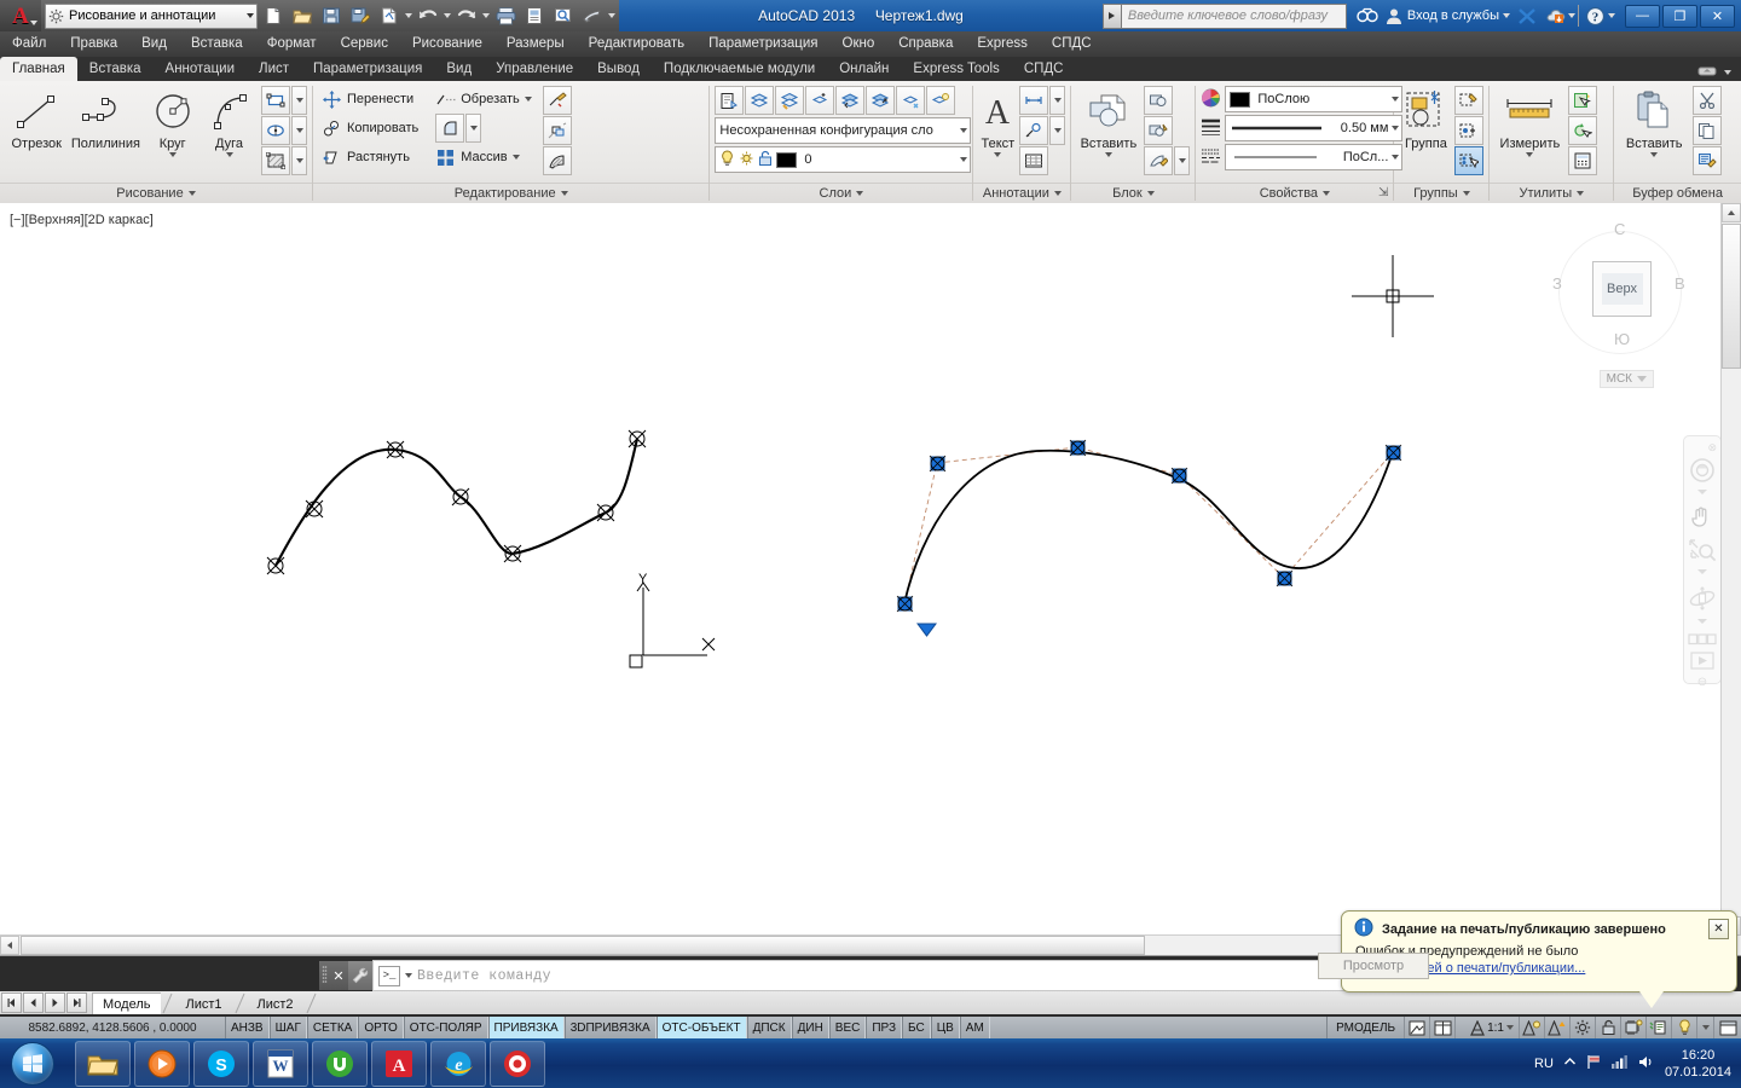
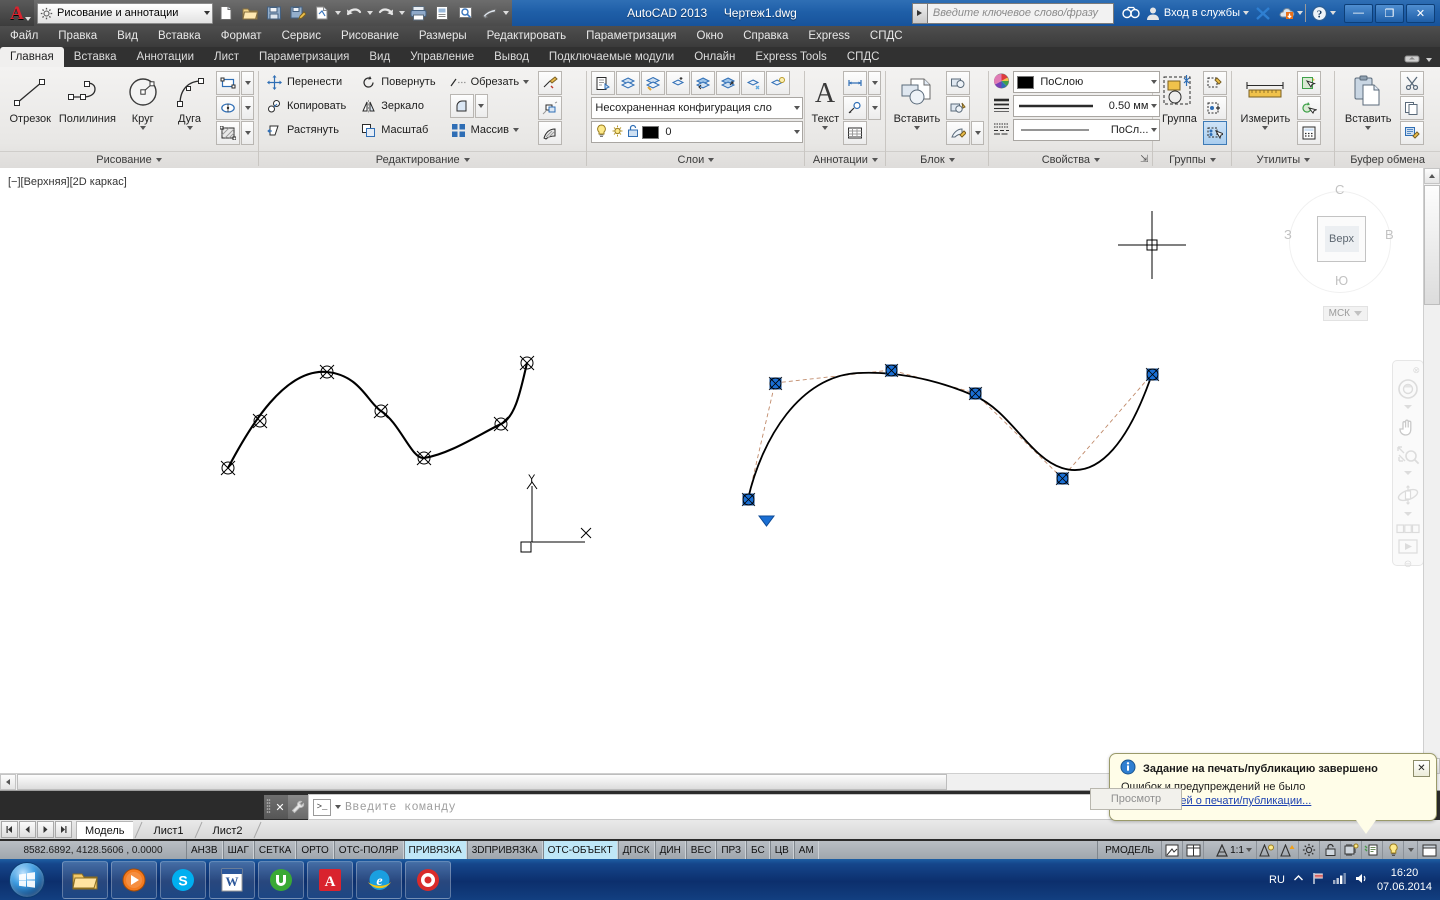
  A
  Рисование и аннотации
  AutoCAD 2013 Чертеж1.dwg
  Введите ключевое слово/фразу
  Вход в службы
  ?
  —
  ❐
  ✕
  Файл
  Правка
  Вид
  Вставка
  Формат
  Сервис
  Рисование
  Размеры
  Редактировать
  Параметризация
  Окно
  Справка
  Express
  СПДС
  Главная
  Вставка
  Аннотации
  Лист
  Параметризация
  Вид
  Управление
  Вывод
  Подключаемые модули
  Онлайн
  Express Tools
  СПДС
  Отрезок
  Полилиния
  Круг
  Дуга
  Рисование
  Перенести
  Копировать
  Растянуть
+ Повернуть
+ Зеркало
+ Масштаб
  Обрезать
  Массив
  Редактирование
  Несохраненная конфигурация сло
  0
  Слои
  A
  Текст
  Аннотации
  Вставить
  Блок
  ПоСлою
  0.50 мм
  ПоСл...
  Свойства
  ⇲
  Группа
  Группы
  Измерить
  Утилиты
  Вставить
  Буфер обмена
  [−][Верхняя][2D каркас]
  Y
  Верх
  С
  Ю
  З
  В
  МСК
  ⊗
  ⊖
  ✕
  >_
  Введите команду
  Модель
  Лист1
  Лист2
  8582.6892, 4128.5606 , 0.0000
  АНЗВ
  ШАГ
  СЕТКА
  ОРТО
  ОТС-ПОЛЯР
  ПРИВЯЗКА
  3DПРИВЯЗКА
  ОТС-ОБЪЕКТ
  ДПСК
  ДИН
  ВЕС
  ПРЗ
  БС
  ЦВ
  АМ
  РМОДЕЛЬ
  1:1
  Задание на печать/публикацию завершено
  ✕
  Ошибок и предупреждений не было
  Просмотр
  S
  W
  A
  e
  RU
  16:20
- 07.01.2014
+ 07.06.2014
